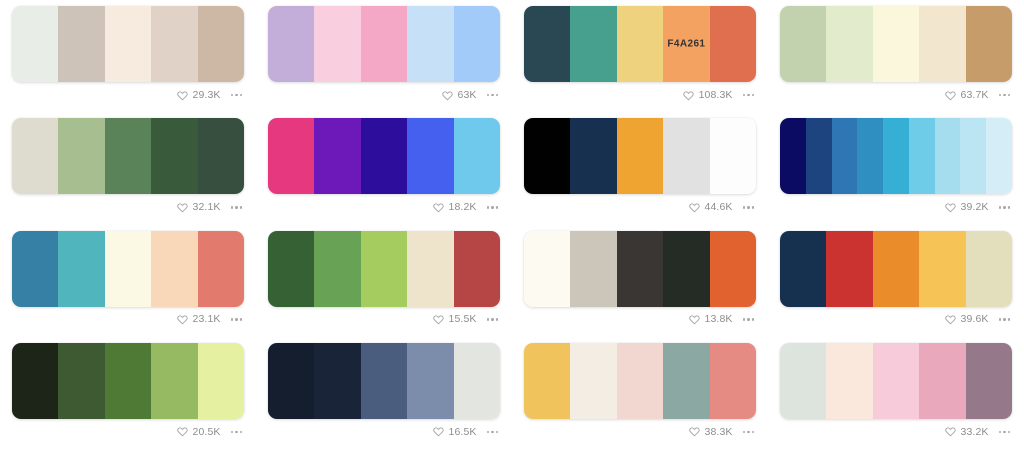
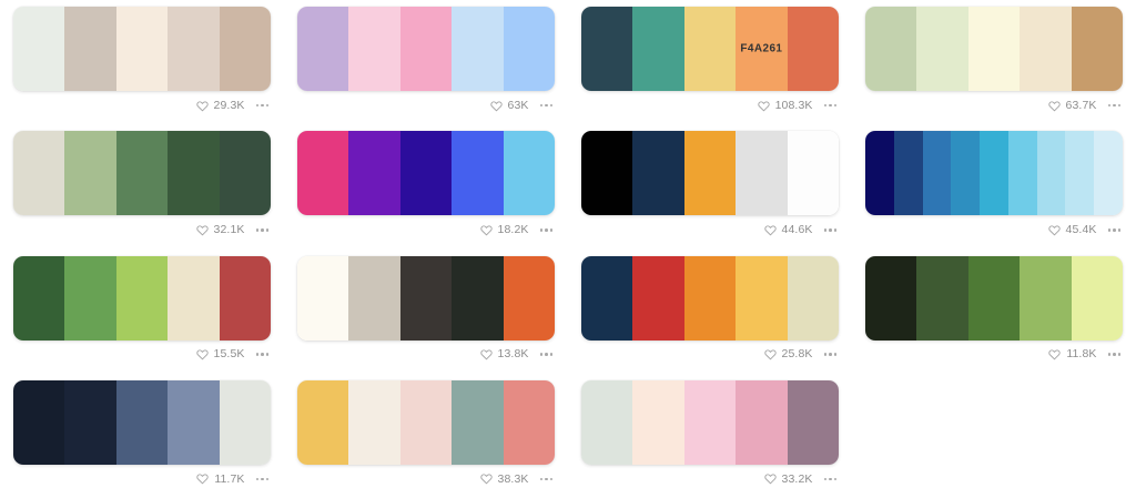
  29.3K
  63K
  F4A261
  108.3K
  63.7K
  32.1K
  18.2K
  44.6K
- 39.2K
+ 45.4K
- 23.1K
  15.5K
  13.8K
- 39.6K
+ 25.8K
- 20.5K
+ 11.8K
- 16.5K
+ 11.7K
  38.3K
  33.2K
